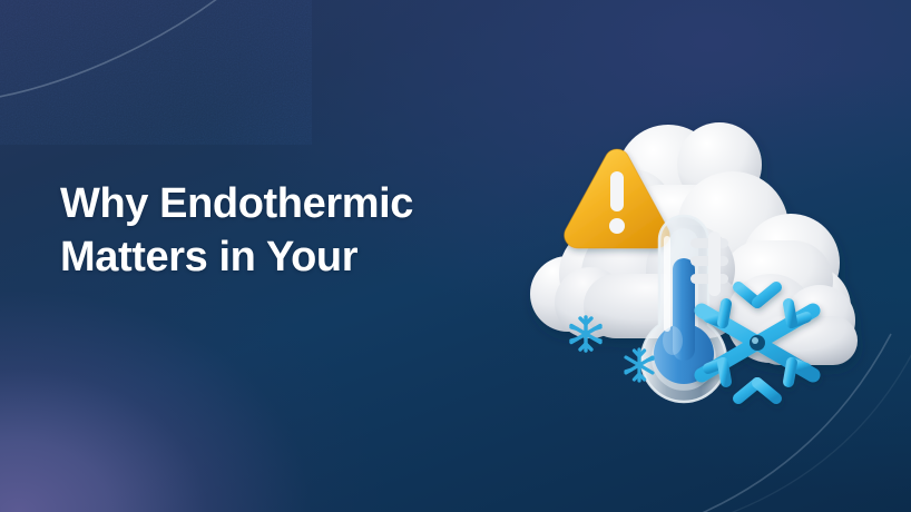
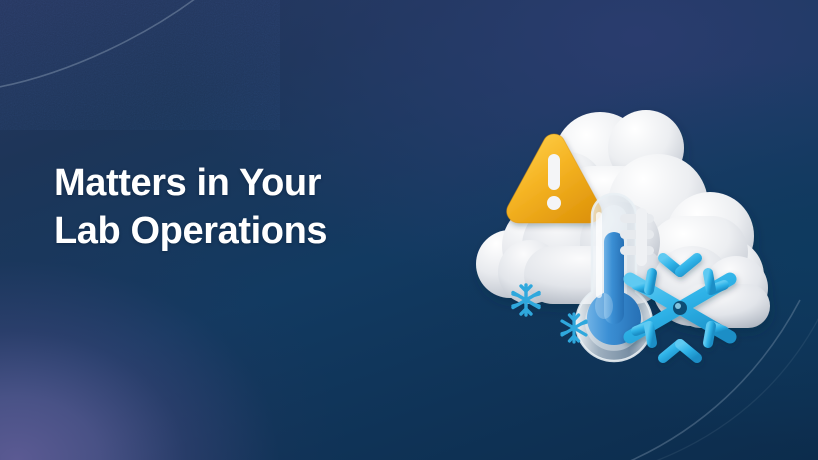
- Why Endothermic
  Matters in Your
+ Lab Operations
